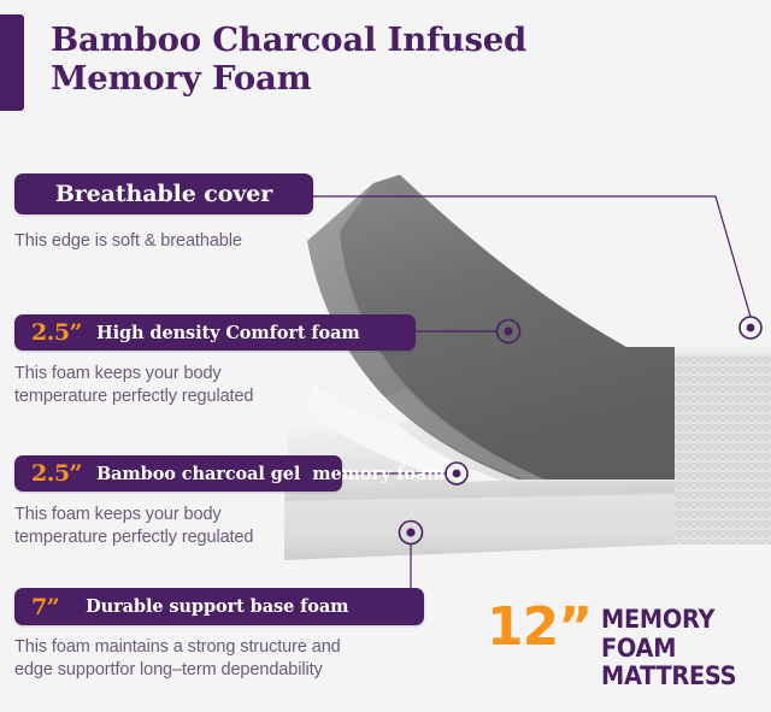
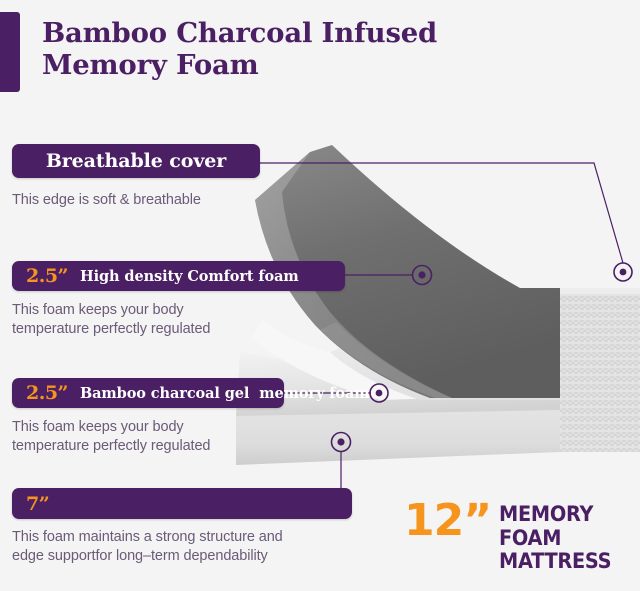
  Bamboo Charcoal Infused
  Memory Foam
  Breathable cover
  2.5”
  High density Comfort foam
  2.5”
  Bamboo charcoal gel memory foam
  7”
- Durable support base foam
  This edge is soft & breathable
  This foam keeps your body
  temperature perfectly regulated
  This foam keeps your body
  temperature perfectly regulated
  This foam maintains a strong structure and
  edge supportfor long–term dependability
  12”
  MEMORY FOAM
  MATTRESS
